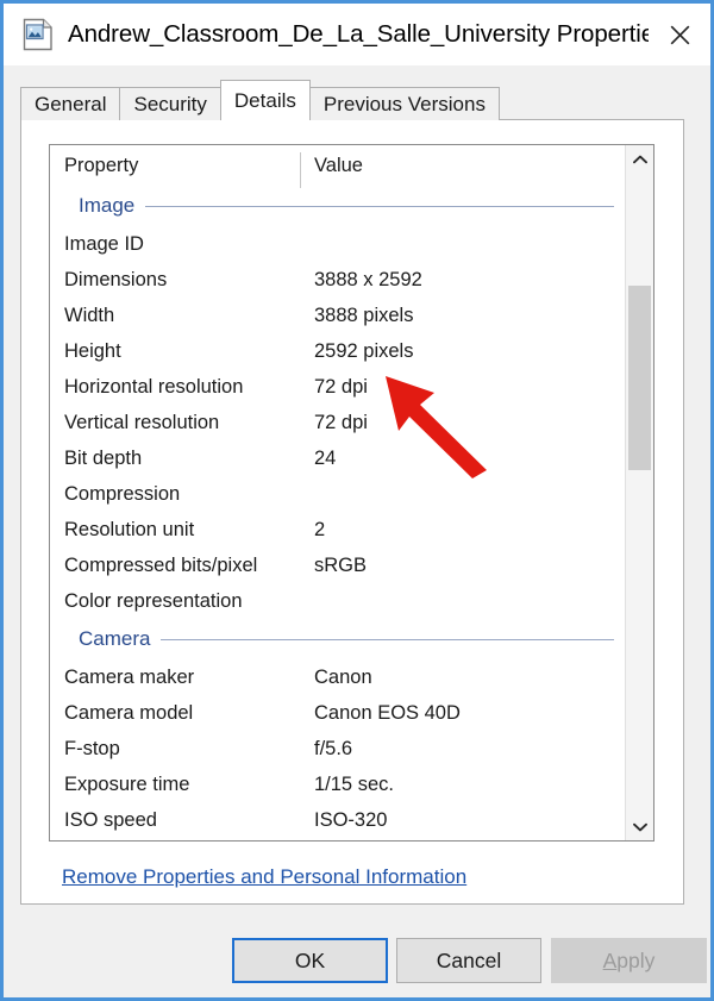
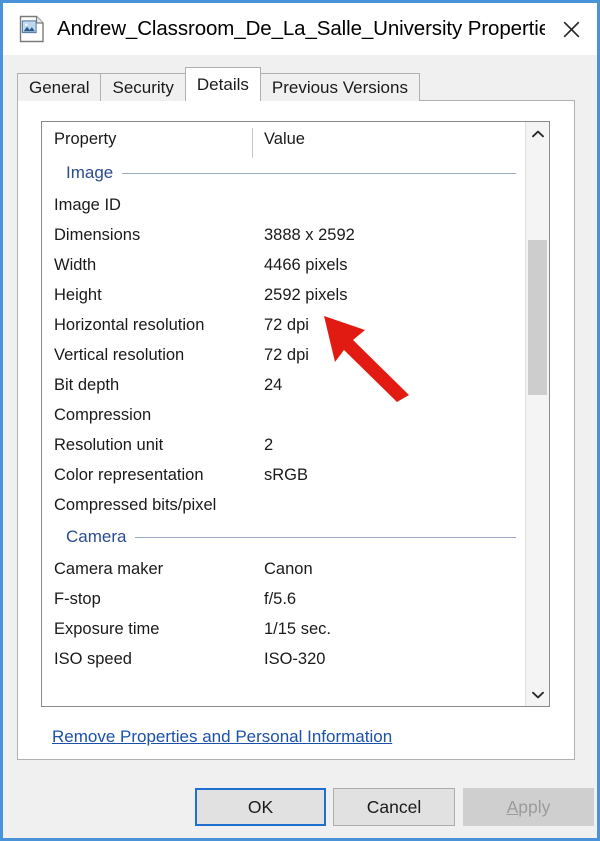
  Andrew_Classroom_De_La_Salle_University Propertie
  General
  Security
  Details
  Previous Versions
  Property
  Value
  Image
  Image ID
  Dimensions
  3888 x 2592
  Width
- 3888 pixels
+ 4466 pixels
  Height
  2592 pixels
  Horizontal resolution
  72 dpi
  Vertical resolution
  72 dpi
  Bit depth
  24
  Compression
  Resolution unit
  2
- Compressed bits/pixel
+ Color representation
  sRGB
- Color representation
+ Compressed bits/pixel
  Camera
  Camera maker
  Canon
- Camera model
- Canon EOS 40D
  F-stop
  f/5.6
  Exposure time
  1/15 sec.
  ISO speed
  ISO-320
  Remove Properties and Personal Information
  OK
  Cancel
  A
  pply
